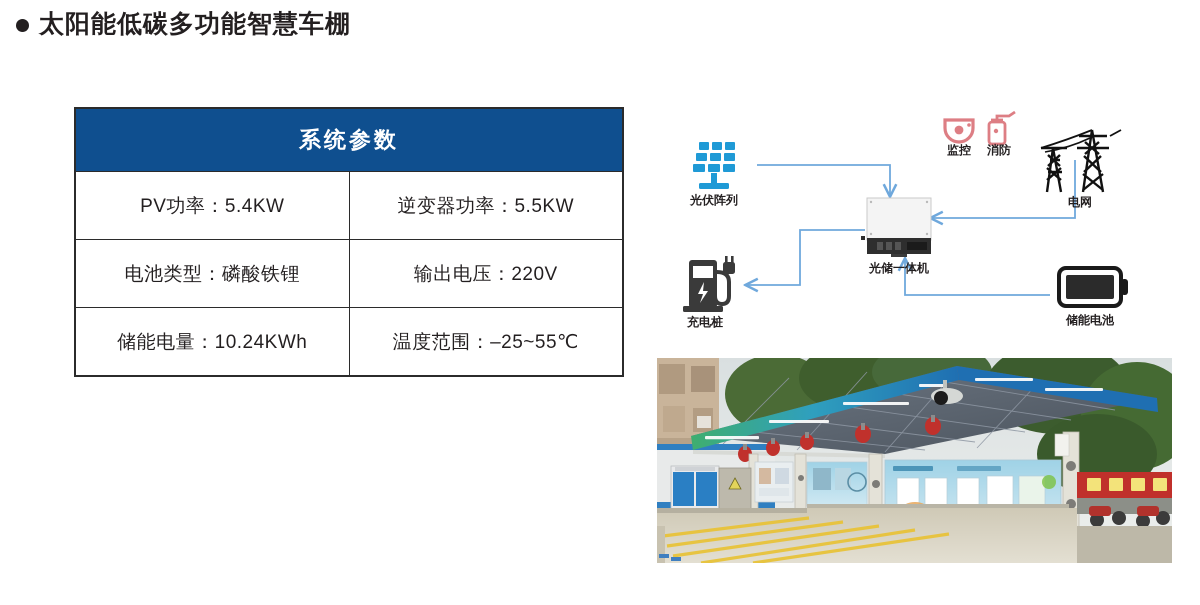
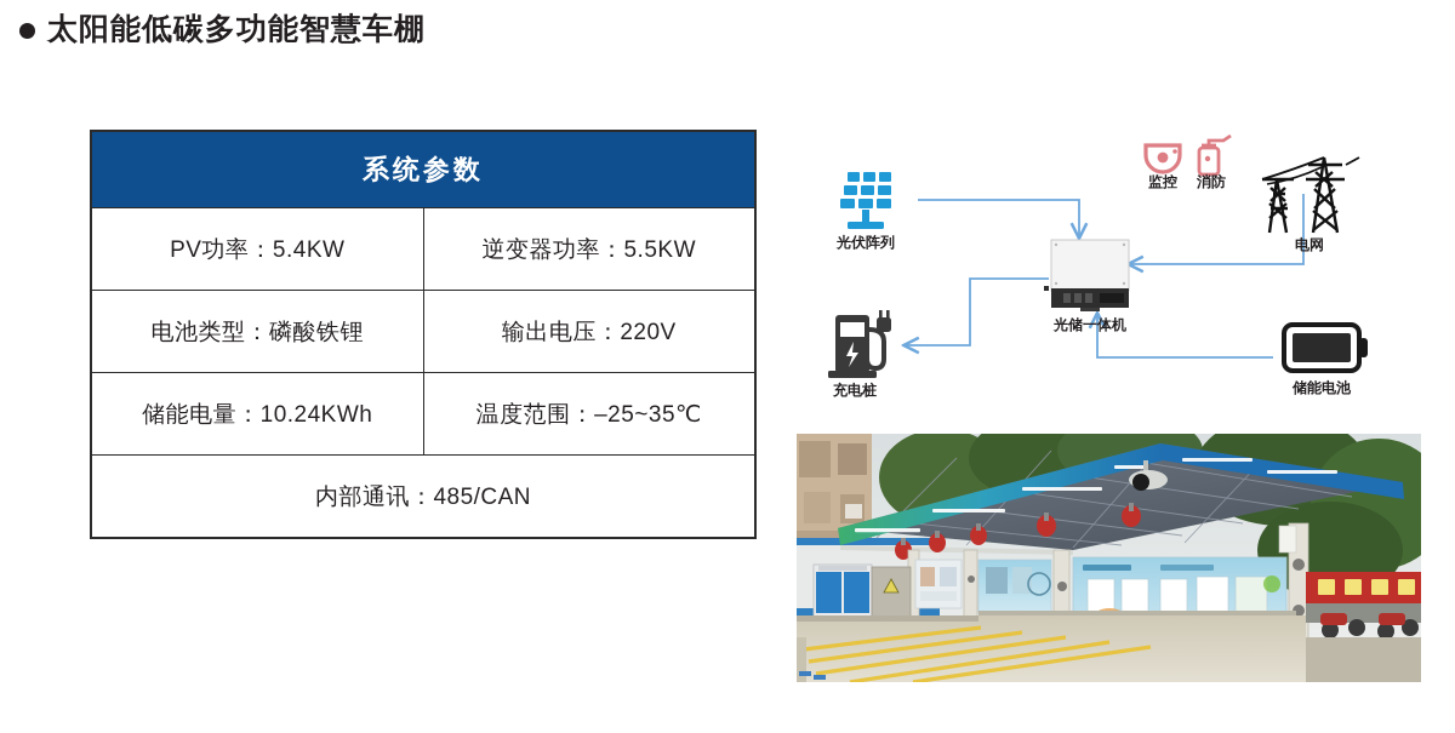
  太阳能低碳多功能智慧车棚
  系统参数
  PV功率：5.4KW	逆变器功率：5.5KW
  电池类型：磷酸铁锂	输出电压：220V
- 储能电量：10.24KWh	温度范围：–25~55℃
+ 储能电量：10.24KWh	温度范围：–25~35℃
+ 内部通讯：485/CAN
  光伏阵列
  监控
  消防
  电网
  光储一体机
  充电桩
  储能电池
